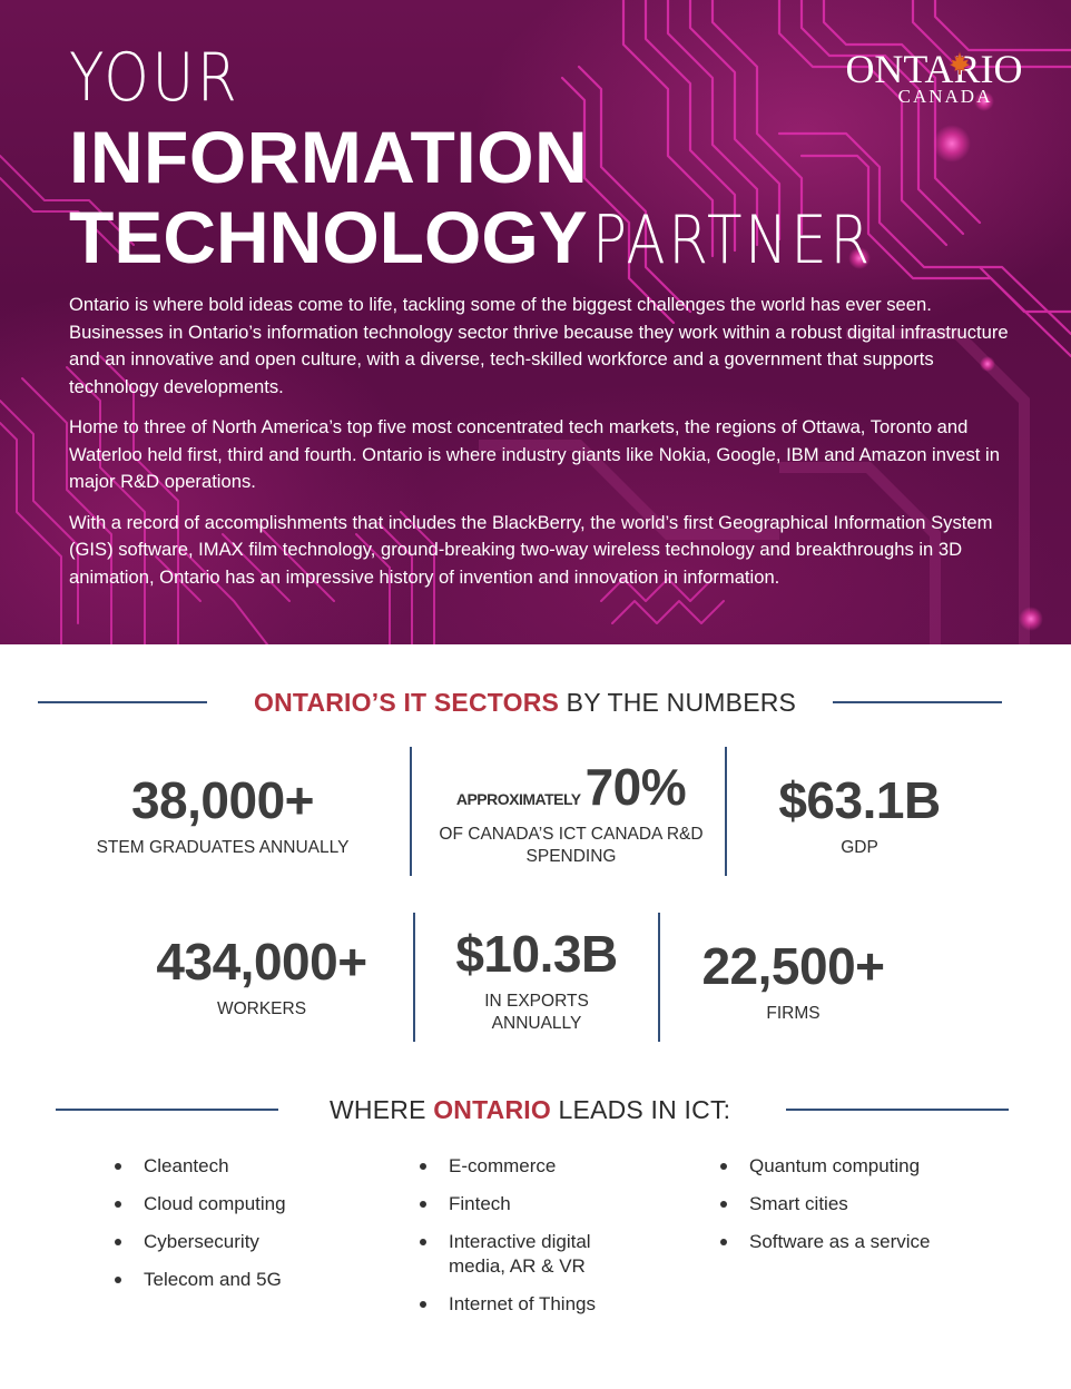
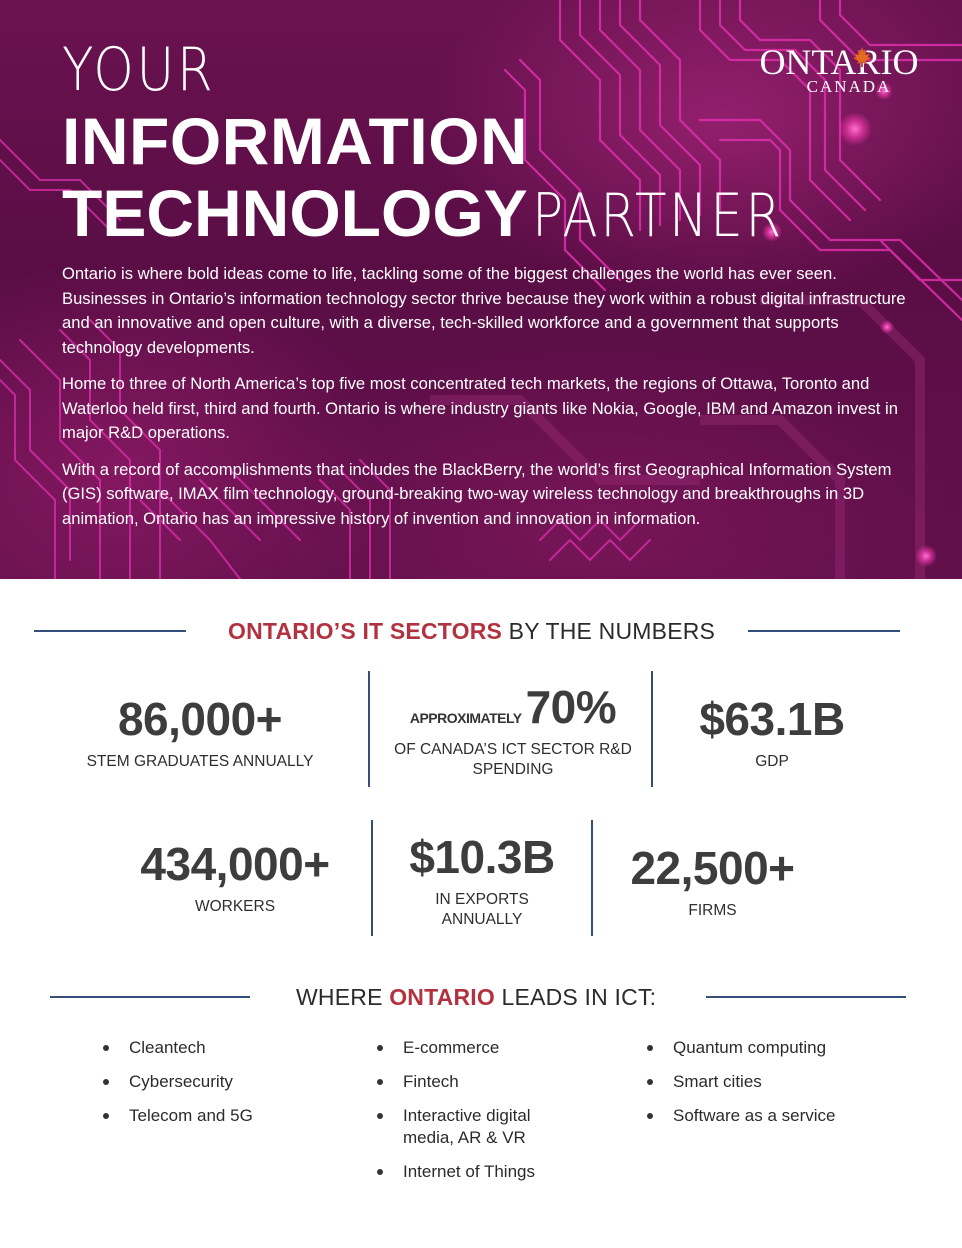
  YOUR
  INFORMATION
  TECHNOLOGYPARTNER
  ONTARIO
  CANADA
  Ontario is where bold ideas come to life, tackling some of the biggest challenges the world has ever seen. Businesses in Ontario’s information technology sector thrive because they work within a robust digital infrastructure and an innovative and open culture, with a diverse, tech-skilled workforce and a government that supports technology developments.
  Home to three of North America’s top five most concentrated tech markets, the regions of Ottawa, Toronto and Waterloo held first, third and fourth. Ontario is where industry giants like Nokia, Google, IBM and Amazon invest in major R&D operations.
  With a record of accomplishments that includes the BlackBerry, the world’s first Geographical Information System (GIS) software, IMAX film technology, ground-breaking two-way wireless technology and breakthroughs in 3D animation, Ontario has an impressive history of invention and innovation in information.
  ONTARIO’S IT SECTORS BY THE NUMBERS
- 38,000+
+ 86,000+
  STEM GRADUATES ANNUALLY
  APPROXIMATELY70%
- OF CANADA’S ICT CANADA R&D SPENDING
+ OF CANADA’S ICT SECTOR R&D SPENDING
  $63.1B
  GDP
  434,000+
  WORKERS
  $10.3B
  IN EXPORTS ANNUALLY
  22,500+
  FIRMS
  WHERE ONTARIO LEADS IN ICT:
  Cleantech
- Cloud computing
  Cybersecurity
  Telecom and 5G
  E-commerce
  Fintech
  Interactive digital media, AR & VR
  Internet of Things
  Quantum computing
  Smart cities
  Software as a service
